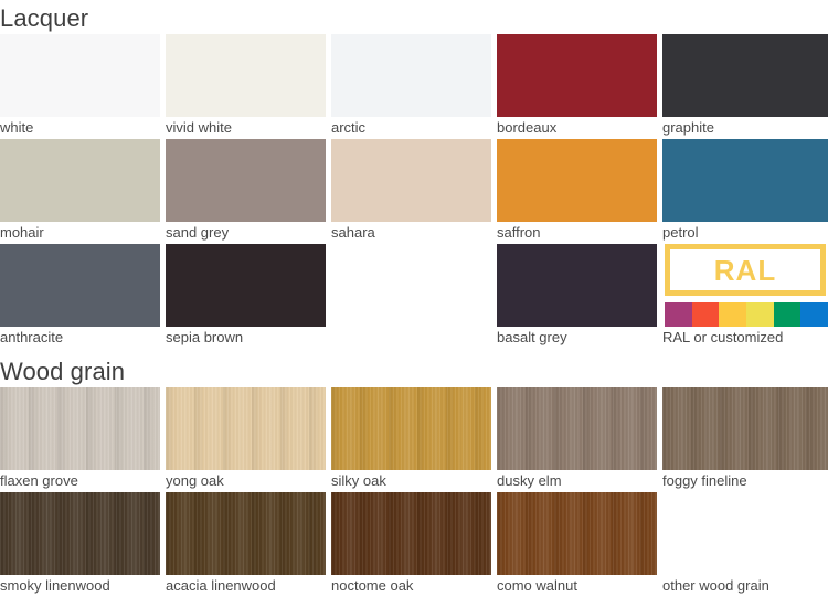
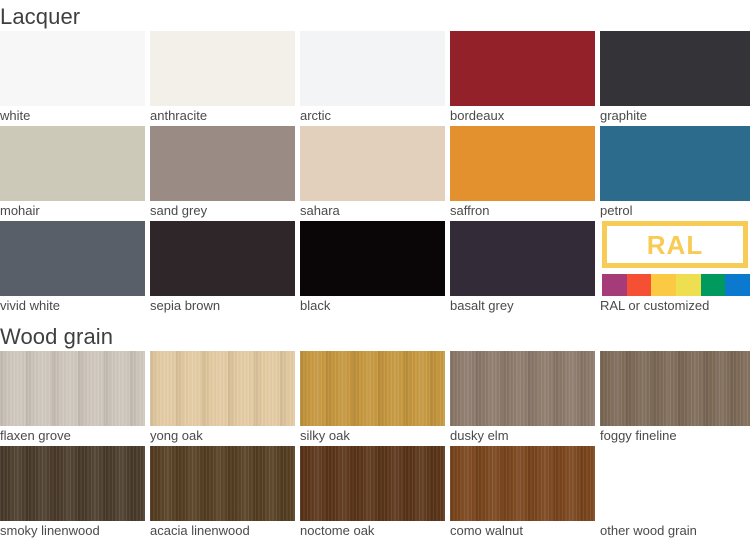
  Lacquer
  white
- vivid white
+ anthracite
  arctic
  bordeaux
  graphite
  mohair
  sand grey
  sahara
  saffron
  petrol
- anthracite
+ vivid white
  sepia brown
+ black
  basalt grey
  RAL
  RAL or customized
  Wood grain
  flaxen grove
  yong oak
  silky oak
  dusky elm
  foggy fineline
  smoky linenwood
  acacia linenwood
  noctome oak
  como walnut
  other wood grain
